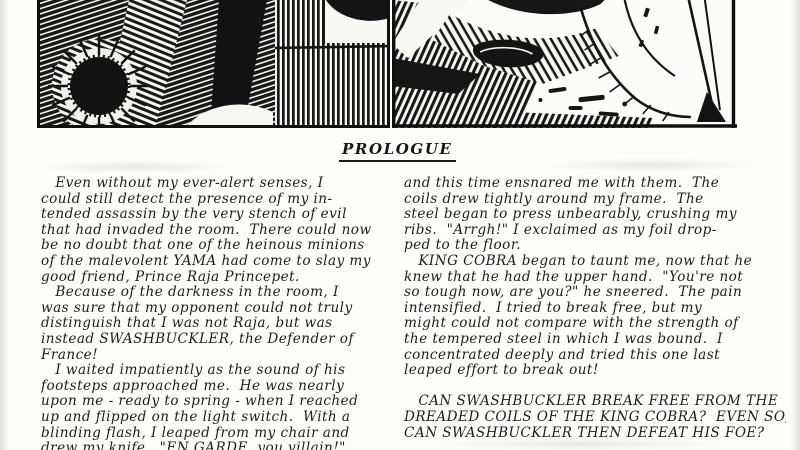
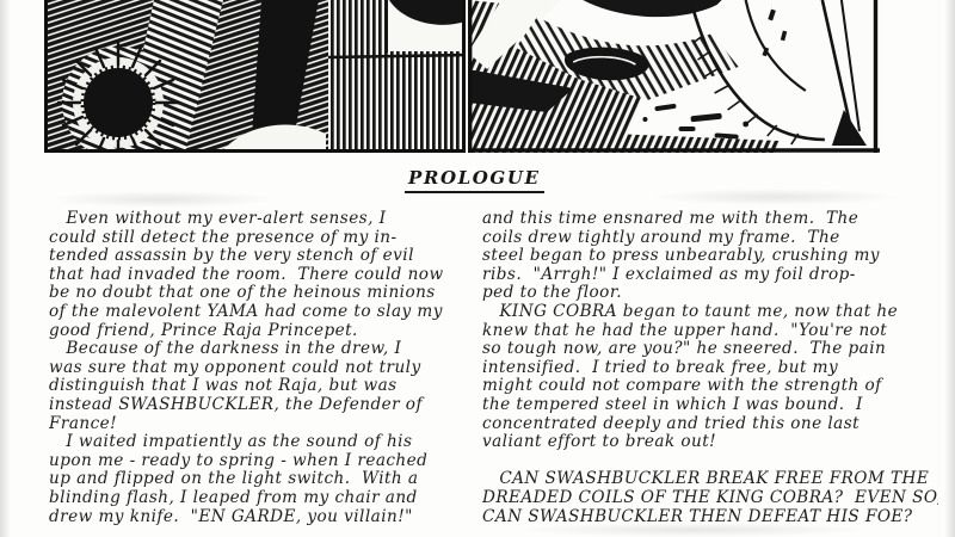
  PROLOGUE
  Even without my ever-alert senses, I
  could still detect the presence of my in-
  tended assassin by the very stench of evil
  that had invaded the room. There could now
  be no doubt that one of the heinous minions
  of the malevolent YAMA had come to slay my
  good friend, Prince Raja Princepet.
- Because of the darkness in the room, I
+ Because of the darkness in the drew, I
  was sure that my opponent could not truly
  distinguish that I was not Raja, but was
  instead SWASHBUCKLER, the Defender of
  France!
  I waited impatiently as the sound of his
- footsteps approached me. He was nearly
  upon me - ready to spring - when I reached
  up and flipped on the light switch. With a
  blinding flash, I leaped from my chair and
  drew my knife. "EN GARDE, you villain!"
  and this time ensnared me with them. The
  coils drew tightly around my frame. The
  steel began to press unbearably, crushing my
  ribs. "Arrgh!" I exclaimed as my foil drop-
  ped to the floor.
  KING COBRA began to taunt me, now that he
  knew that he had the upper hand. "You're not
  so tough now, are you?" he sneered. The pain
  intensified. I tried to break free, but my
  might could not compare with the strength of
  the tempered steel in which I was bound. I
  concentrated deeply and tried this one last
- leaped effort to break out!
+ valiant effort to break out!
  CAN SWASHBUCKLER BREAK FREE FROM THE
  DREADED COILS OF THE KING COBRA? EVEN SO
  CAN SWASHBUCKLER THEN DEFEAT HIS FOE?
